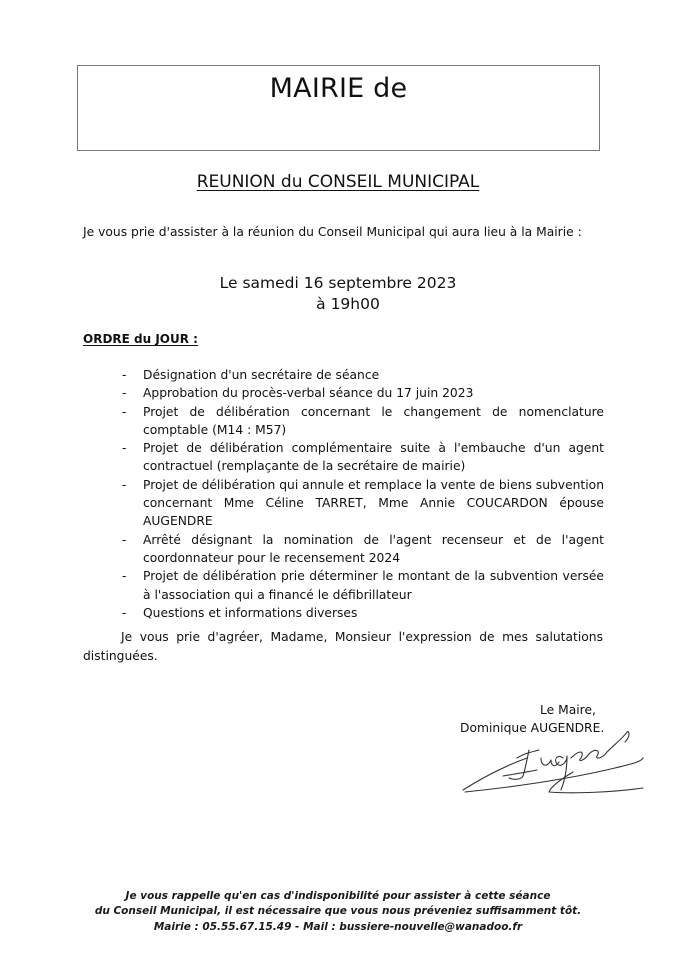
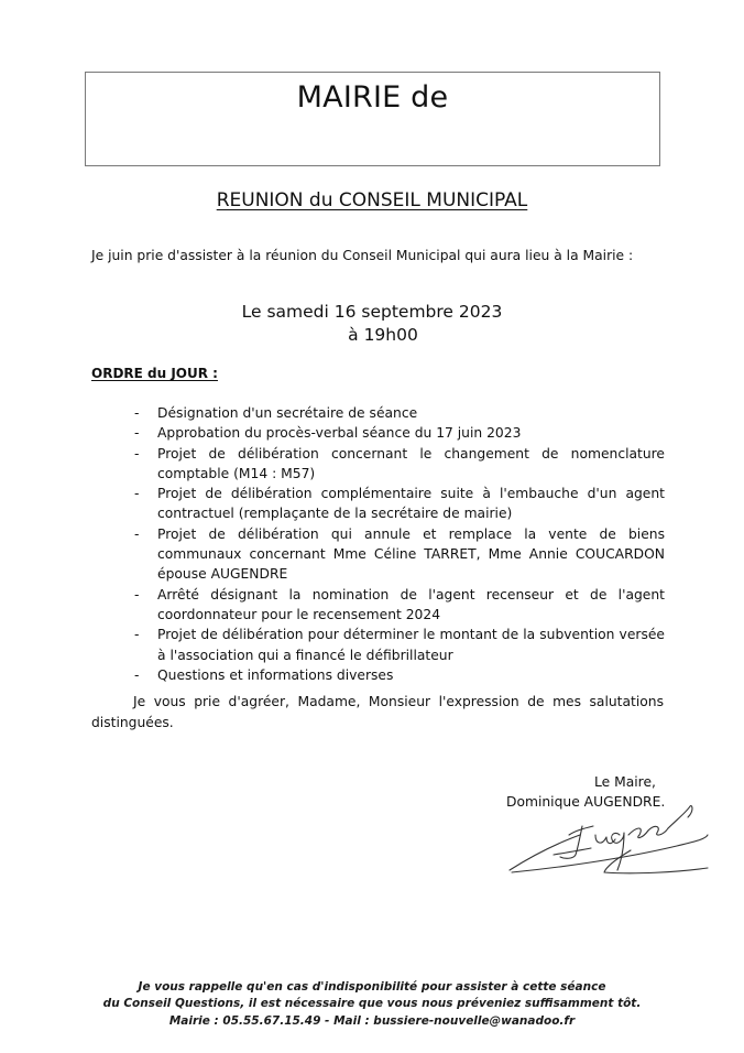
  MAIRIE de
  REUNION du CONSEIL MUNICIPAL
- Je vous prie d'assister à la réunion du Conseil Municipal qui aura lieu à la Mairie :
+ Je juin prie d'assister à la réunion du Conseil Municipal qui aura lieu à la Mairie :
  Le samedi 16 septembre 2023
  à 19h00
  ORDRE du JOUR :
  -
  Désignation d'un secrétaire de séance
  -
  Approbation du procès-verbal séance du 17 juin 2023
  -
  Projet de délibération concernant le changement de nomenclature comptable (M14 : M57)
  -
  Projet de délibération complémentaire suite à l'embauche d'un agent contractuel (remplaçante de la secrétaire de mairie)
  -
- Projet de délibération qui annule et remplace la vente de biens subvention concernant Mme Céline TARRET, Mme Annie COUCARDON épouse AUGENDRE
+ Projet de délibération qui annule et remplace la vente de biens communaux concernant Mme Céline TARRET, Mme Annie COUCARDON épouse AUGENDRE
  -
  Arrêté désignant la nomination de l'agent recenseur et de l'agent coordonnateur pour le recensement 2024
  -
- Projet de délibération prie déterminer le montant de la subvention versée à l'association qui a financé le défibrillateur
+ Projet de délibération pour déterminer le montant de la subvention versée à l'association qui a financé le défibrillateur
  -
  Questions et informations diverses
  Je vous prie d'agréer, Madame, Monsieur l'expression de mes salutations distinguées.
  Le Maire,
  Dominique AUGENDRE.
  Je vous rappelle qu'en cas d'indisponibilité pour assister à cette séance
- du Conseil Municipal, il est nécessaire que vous nous préveniez suffisamment tôt.
+ du Conseil Questions, il est nécessaire que vous nous préveniez suffisamment tôt.
  Mairie : 05.55.67.15.49 - Mail : bussiere-nouvelle@wanadoo.fr
